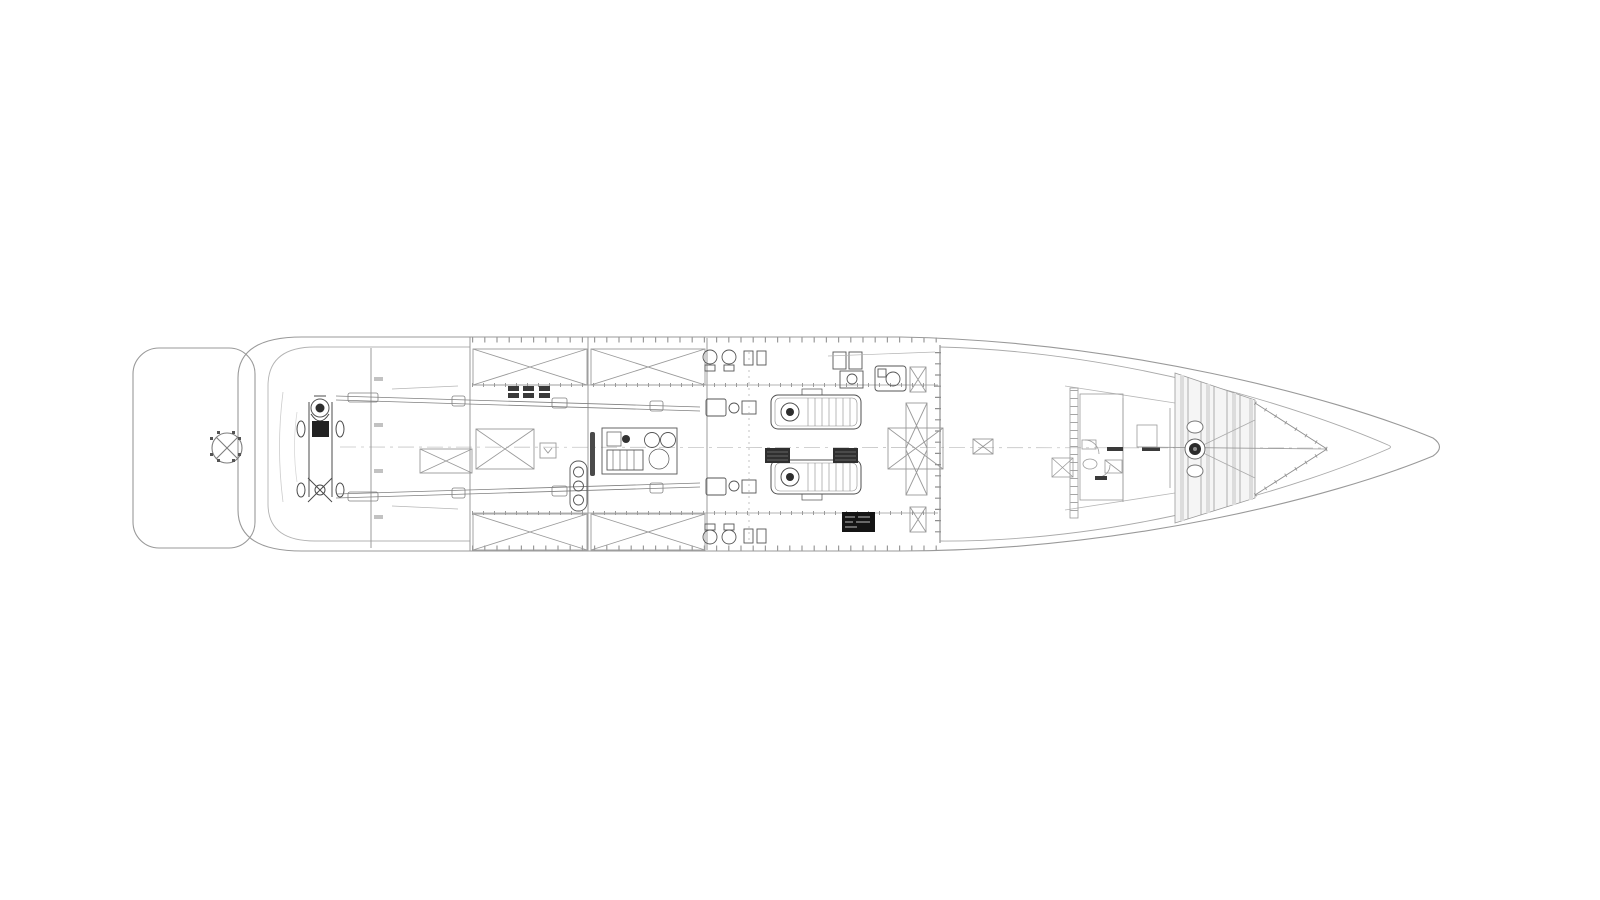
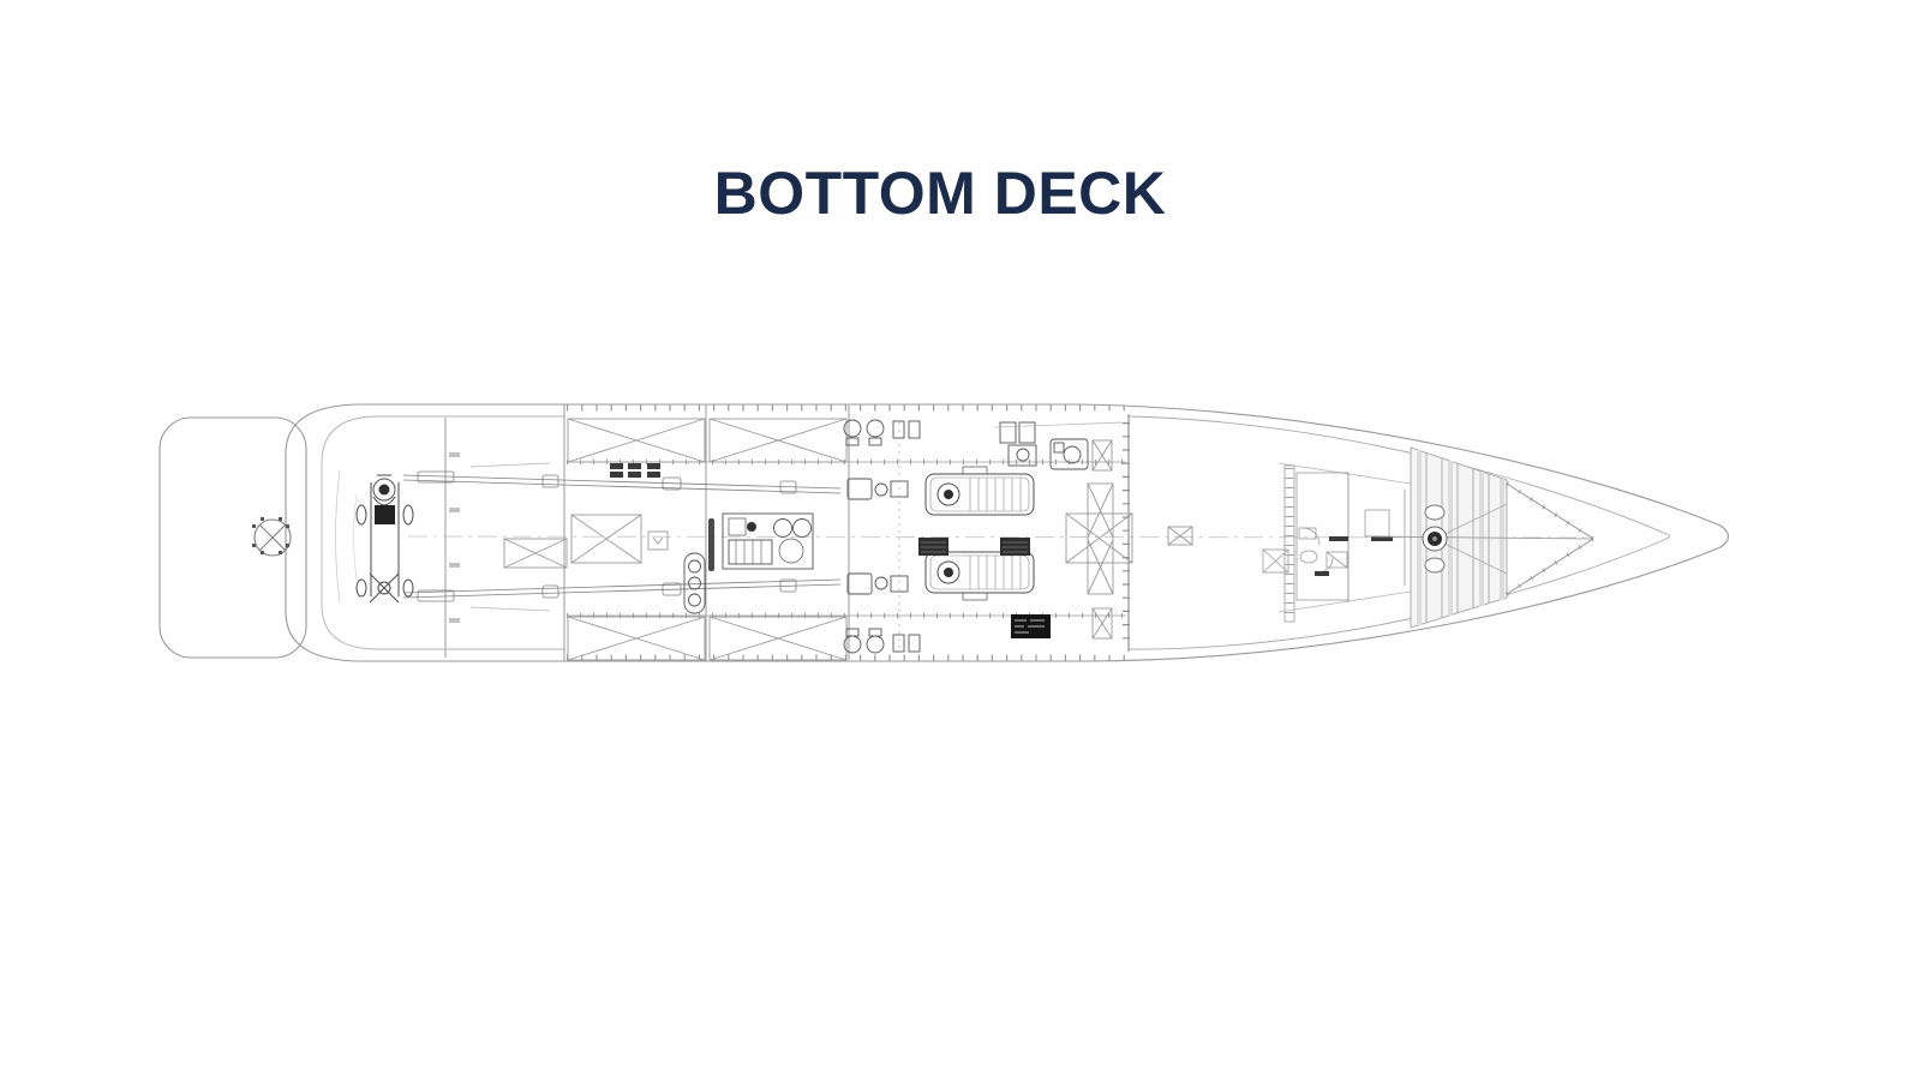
+ BOTTOM DECK
